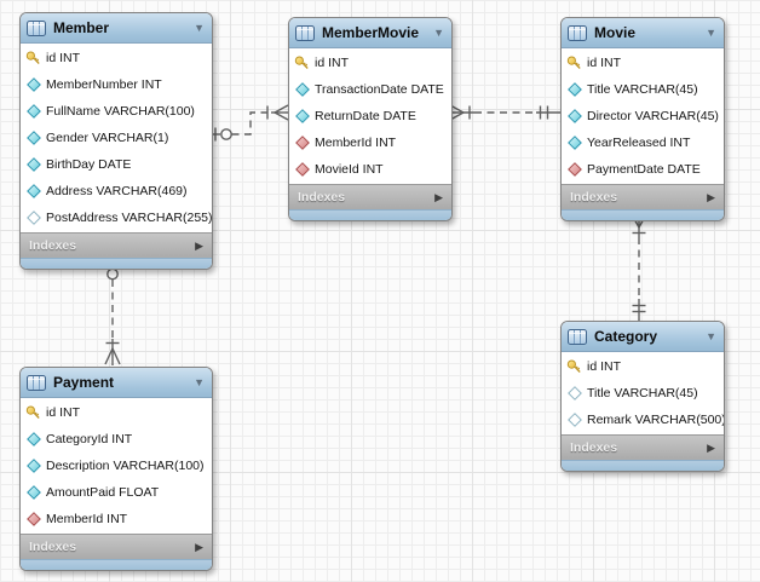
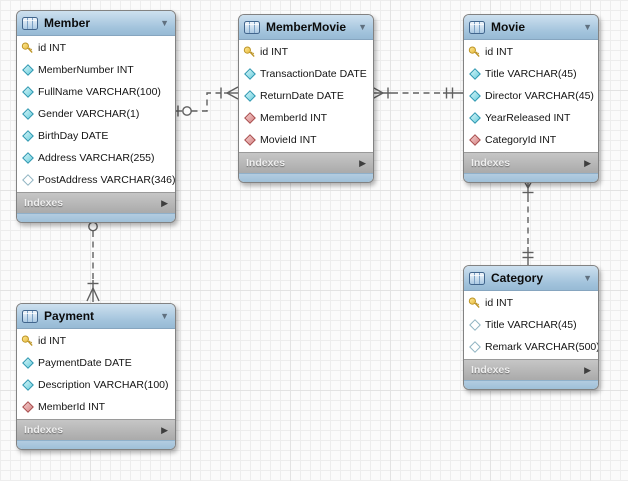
  Member
  ▼
  id INT
  MemberNumber INT
  FullName VARCHAR(100)
  Gender VARCHAR(1)
  BirthDay DATE
- Address VARCHAR(469)
+ Address VARCHAR(255)
- PostAddress VARCHAR(255)
+ PostAddress VARCHAR(346)
  Indexes
  ▶
  MemberMovie
  ▼
  id INT
  TransactionDate DATE
  ReturnDate DATE
  MemberId INT
  MovieId INT
  Indexes
  ▶
  Movie
  ▼
  id INT
  Title VARCHAR(45)
  Director VARCHAR(45)
  YearReleased INT
- PaymentDate DATE
+ CategoryId INT
  Indexes
  ▶
  Category
  ▼
  id INT
  Title VARCHAR(45)
  Remark VARCHAR(500)
  Indexes
  ▶
  Payment
  ▼
  id INT
- CategoryId INT
+ PaymentDate DATE
  Description VARCHAR(100)
- AmountPaid FLOAT
  MemberId INT
  Indexes
  ▶
